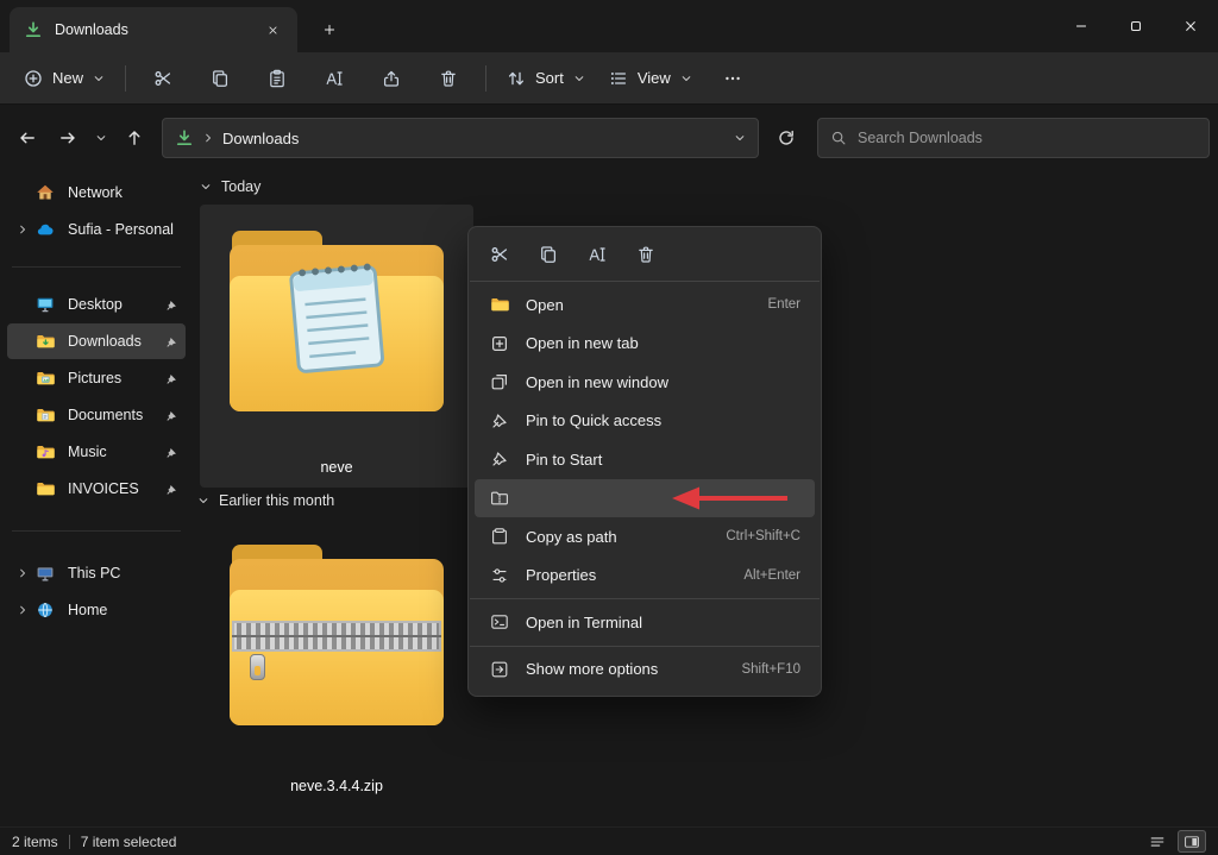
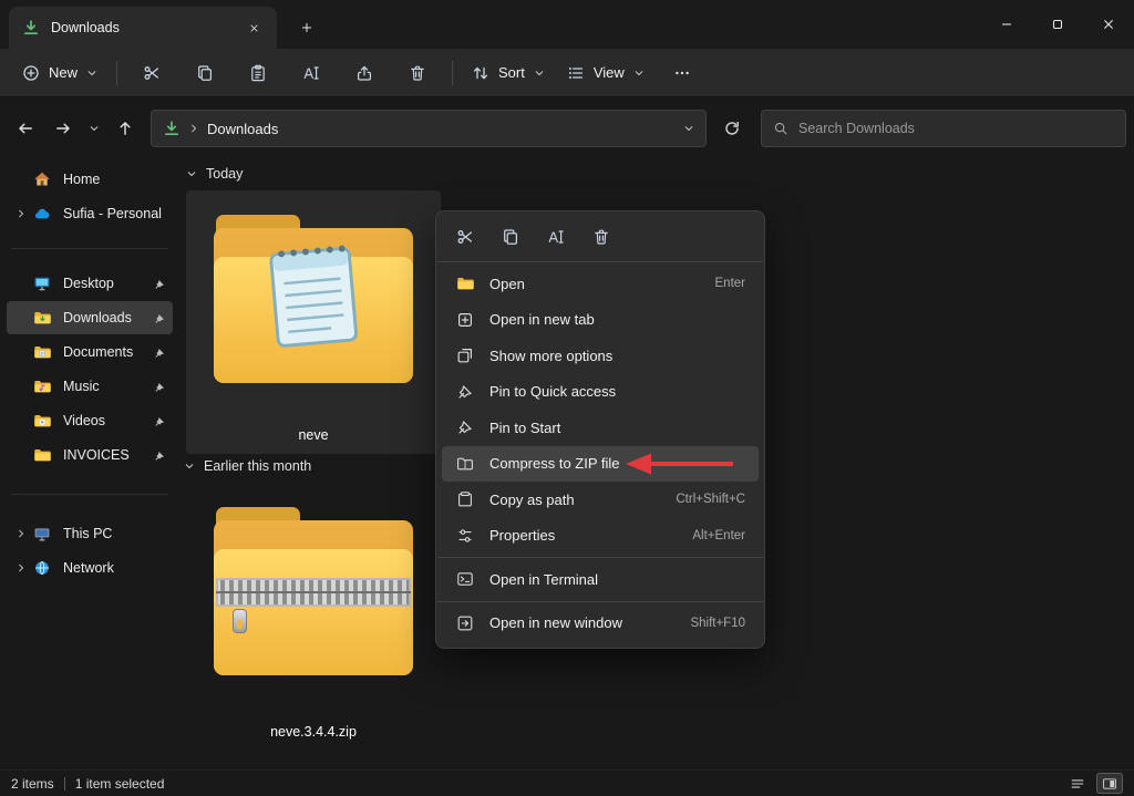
  Downloads
  New
  Sort
  View
  Downloads
  Search Downloads
- Network
+ Home
  Sufia - Personal
  Desktop
  Downloads
- Pictures
  Documents
  Music
+ Videos
  INVOICES
  This PC
- Home
+ Network
  Today
  neve
  Earlier this month
  neve.3.4.4.zip
  Open
  Enter
  Open in new tab
- Open in new window
+ Show more options
  Pin to Quick access
  Pin to Start
+ Compress to ZIP file
  Copy as path
  Ctrl+Shift+C
  Properties
  Alt+Enter
  Open in Terminal
- Show more options
+ Open in new window
  Shift+F10
  2 items
- 7 item selected
+ 1 item selected
